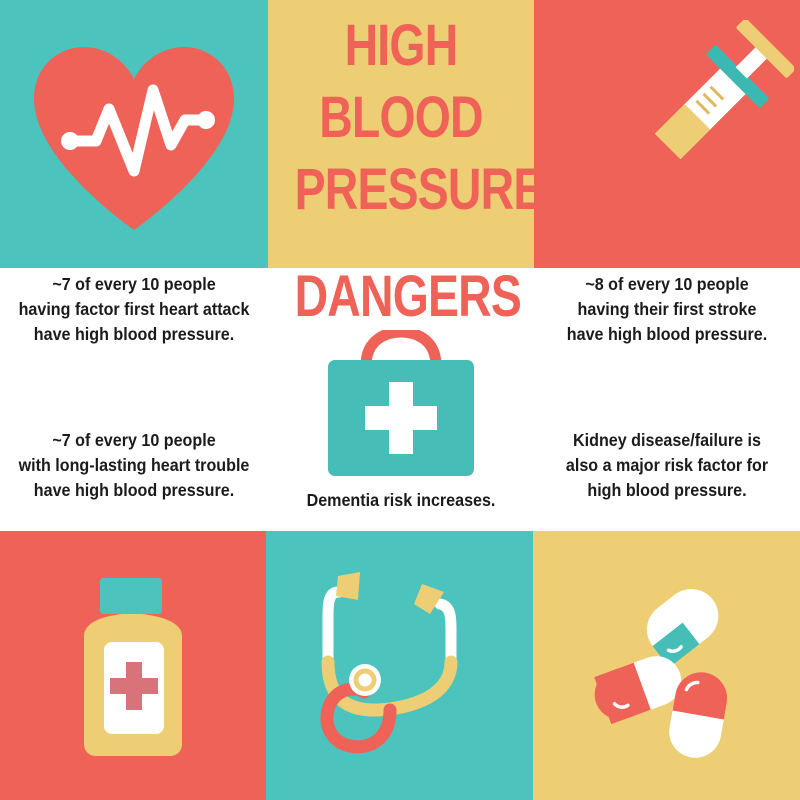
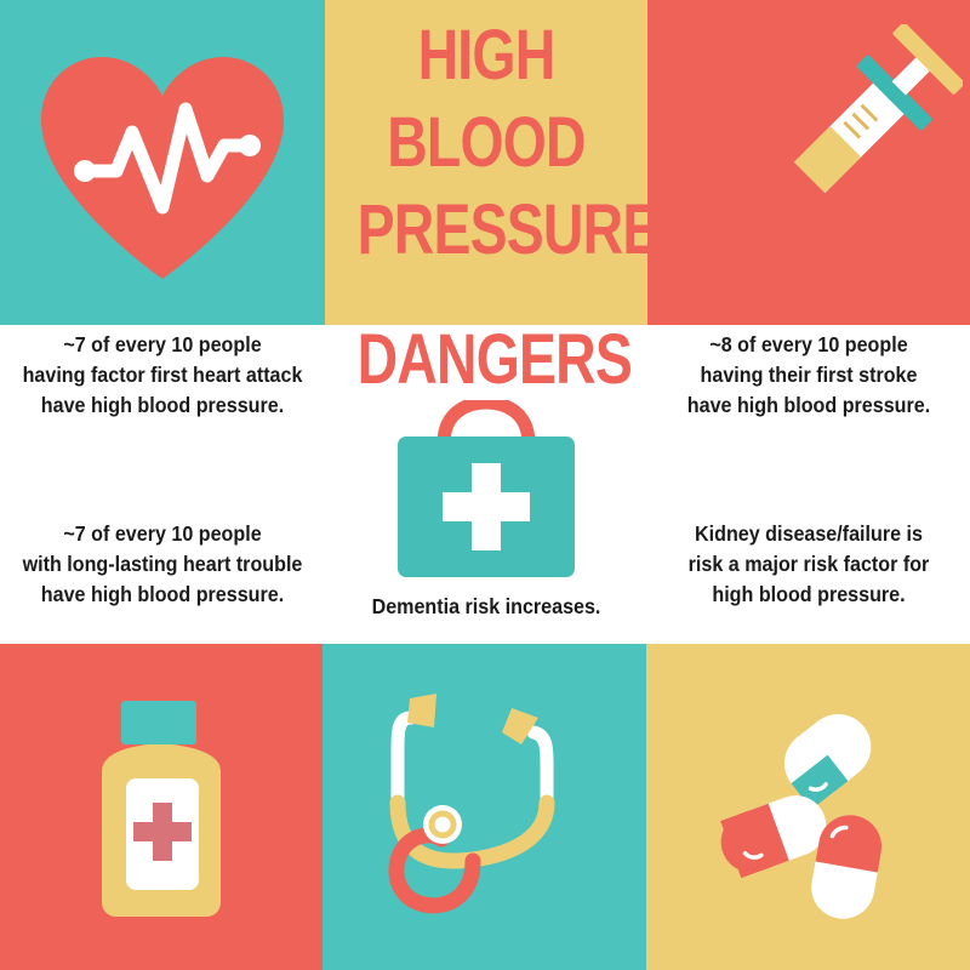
  HIGH
  BLOOD
  PRESSURE
  DANGERS
  ~7 of every 10 people
  having factor first heart attack
  have high blood pressure.
  ~8 of every 10 people
  having their first stroke
  have high blood pressure.
  ~7 of every 10 people
  with long-lasting heart trouble
  have high blood pressure.
  Kidney disease/failure is
- also a major risk factor for
+ risk a major risk factor for
  high blood pressure.
  Dementia risk increases.
